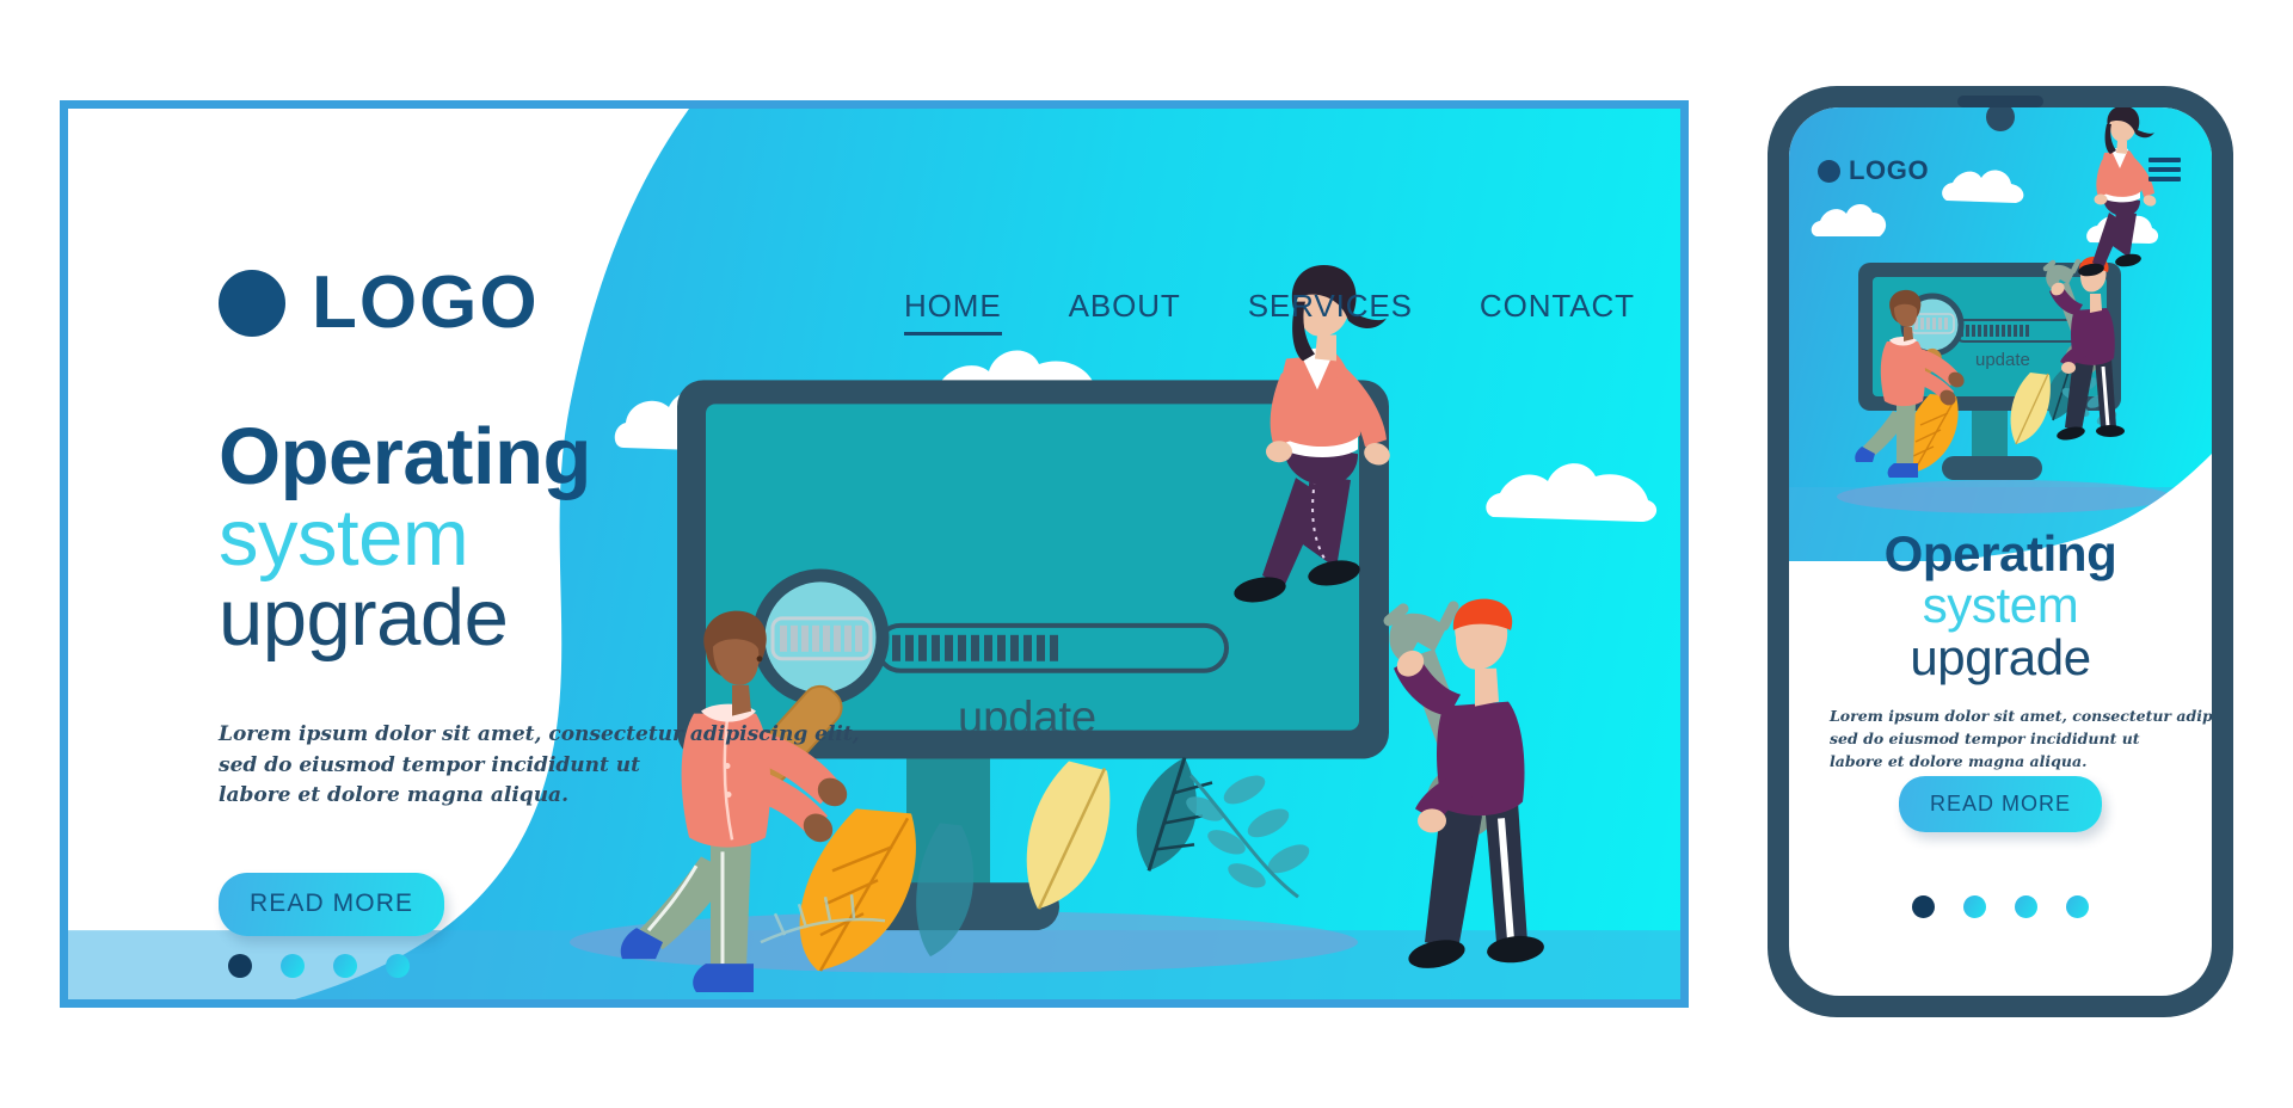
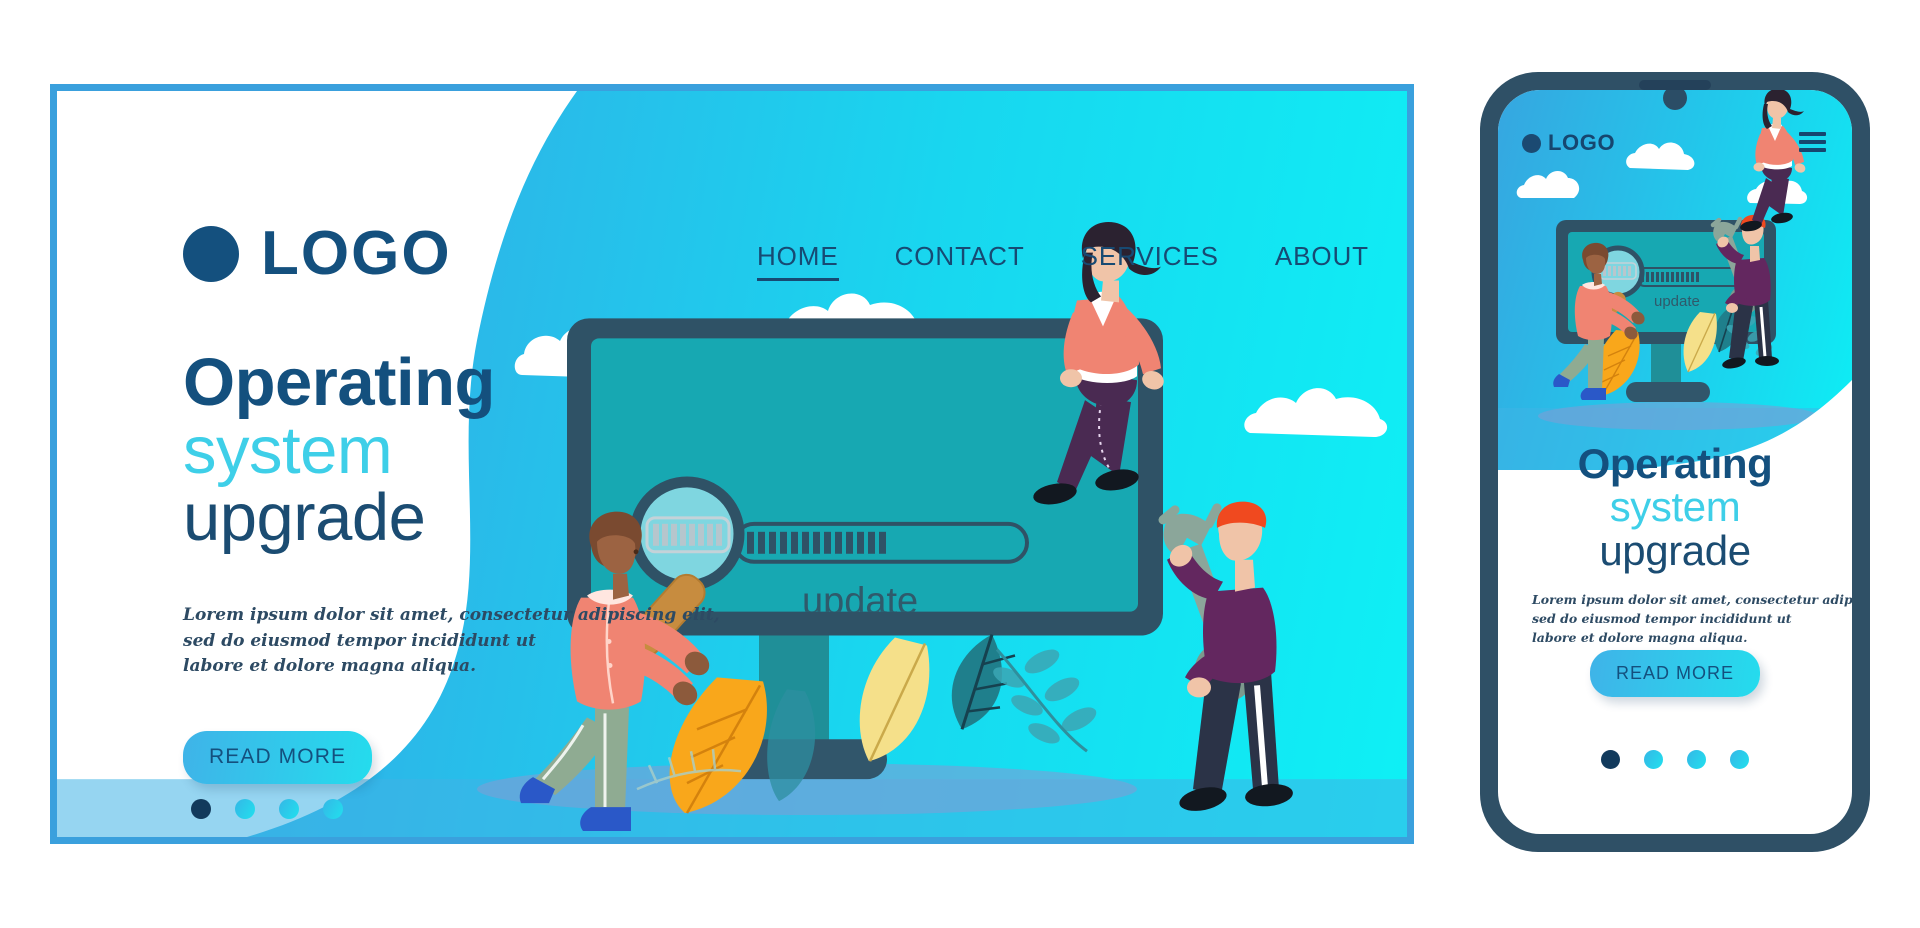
  LOGO
  HOME
- ABOUT
+ CONTACT
  SERVICES
- CONTACT
+ ABOUT
  Operating
  system
  upgrade
  Lorem ipsum dolor sit amet, consectetur adipiscing elit,
  sed do eiusmod tempor incididunt ut
  labore et dolore magna aliqua.
  READ MORE
  update
  LOGO
  update
  Operating
  system
  upgrade
  Lorem ipsum dolor sit amet, consectetur adip
  sed do eiusmod tempor incididunt ut
  labore et dolore magna aliqua.
  READ MORE
